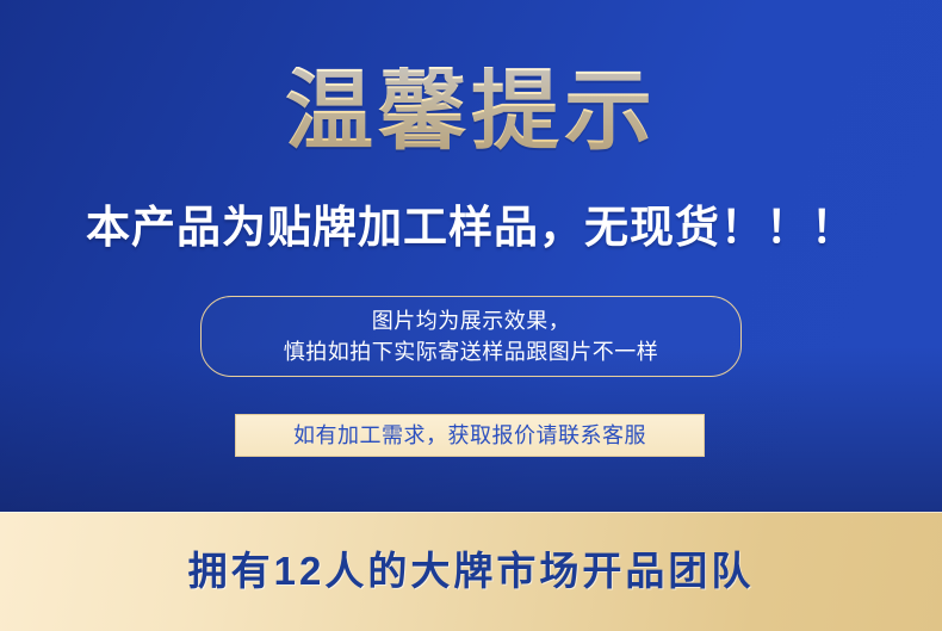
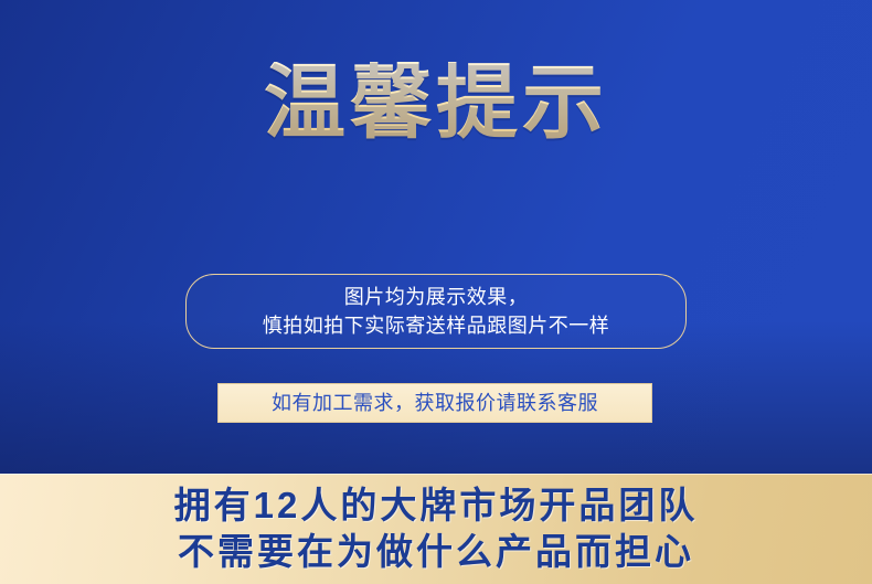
  温馨提示
- 本产品为贴牌加工样品，无现货！！！
  图片均为展示效果，
  慎拍如拍下实际寄送样品跟图片不一样
  如有加工需求，获取报价请联系客服
  拥有12人的大牌市场开品团队
+ 不需要在为做什么产品而担心
